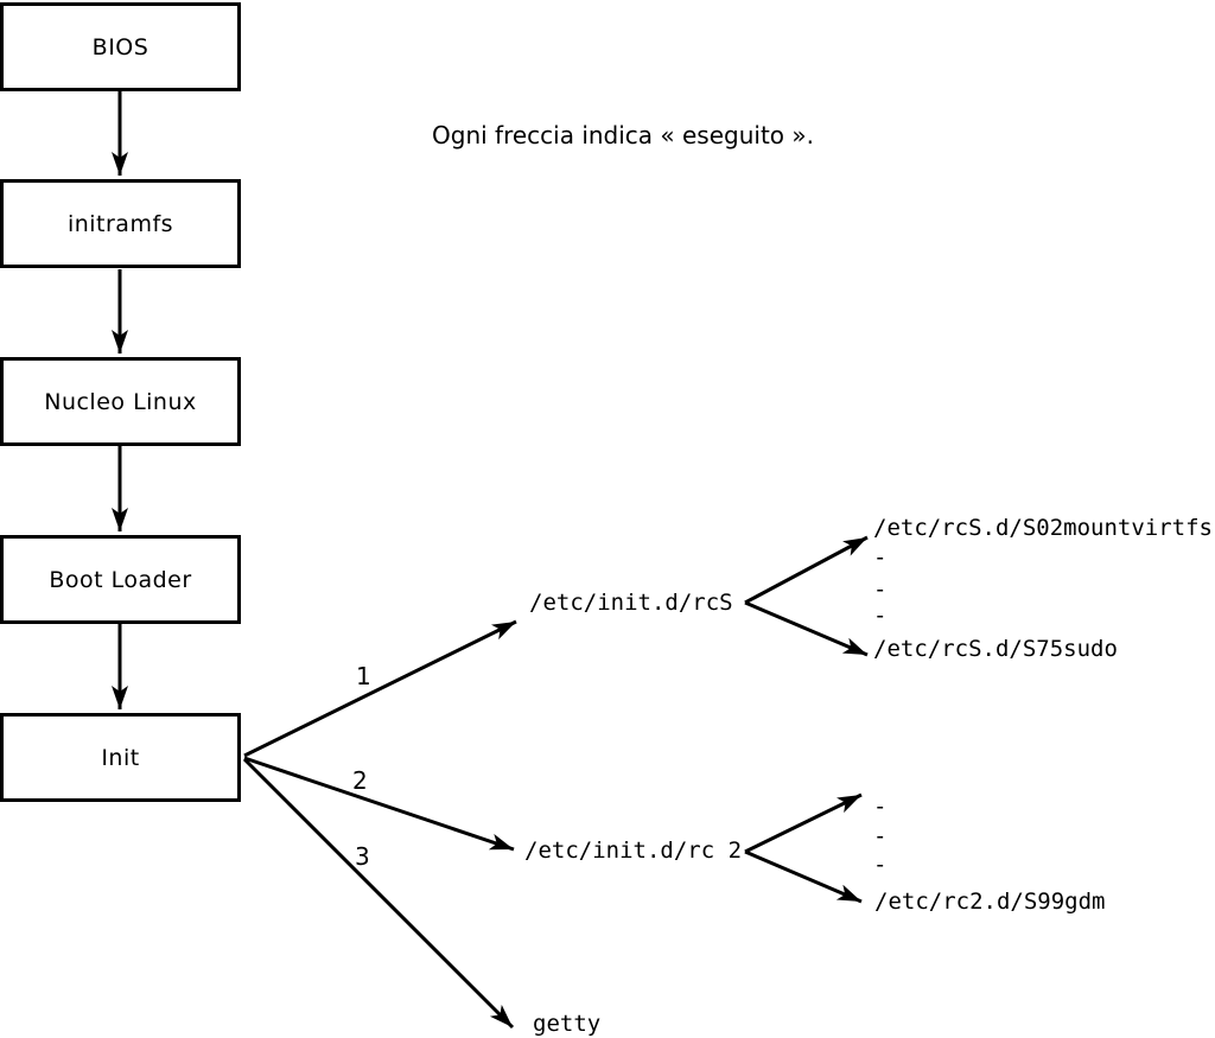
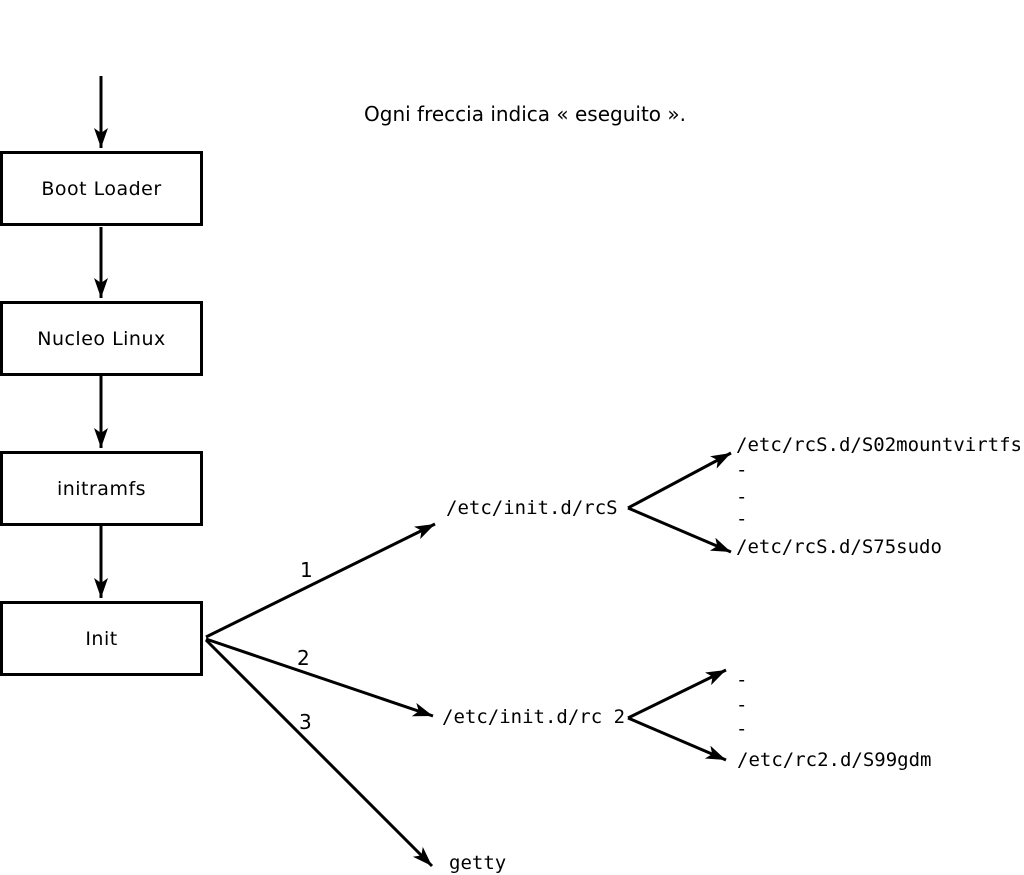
- BIOS
- initramfs
+ Boot Loader
  Nucleo Linux
- Boot Loader
+ initramfs
  Init
  Ogni freccia indica « eseguito ».
  1
  2
  3
  /etc/init.d/rcS
  /etc/init.d/rc 2
  getty
  /etc/rcS.d/S02mountvirtfs
  -
  -
  -
  /etc/rcS.d/S75sudo
  -
  -
  -
  /etc/rc2.d/S99gdm
